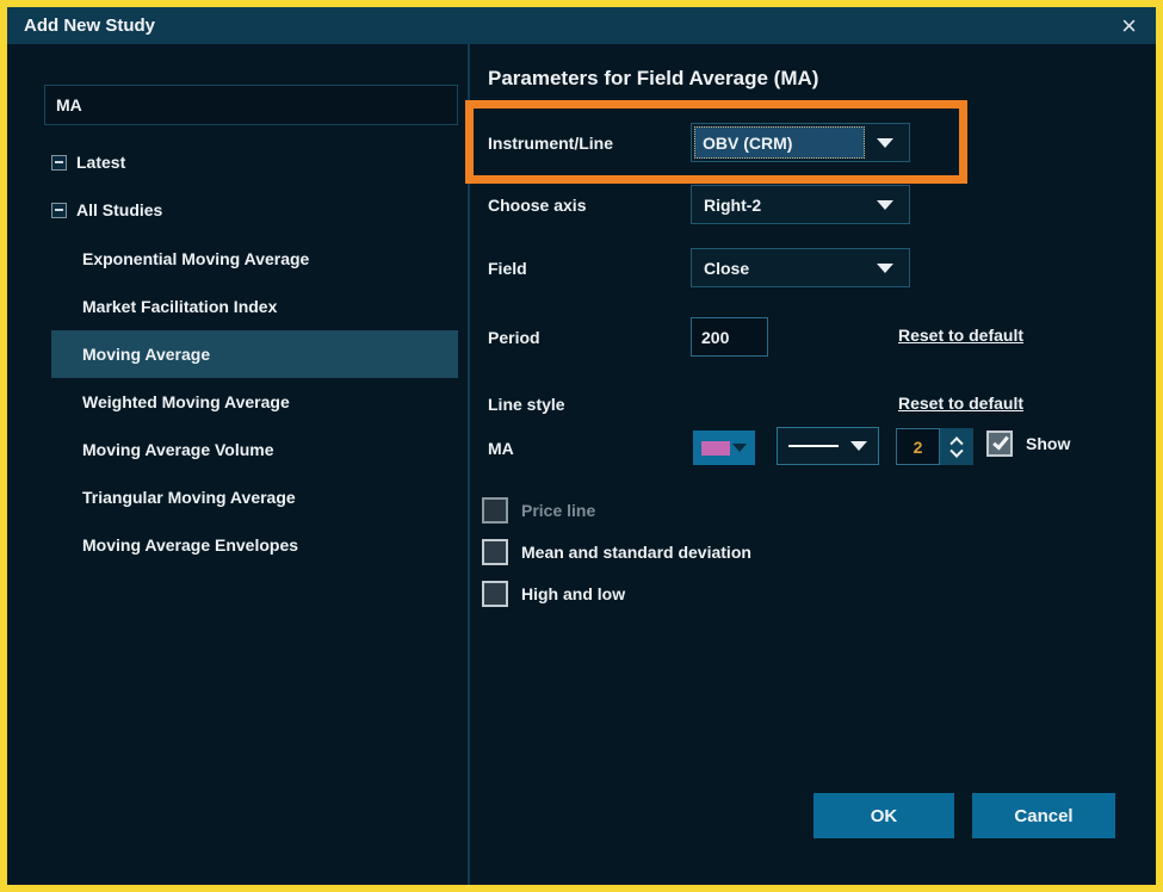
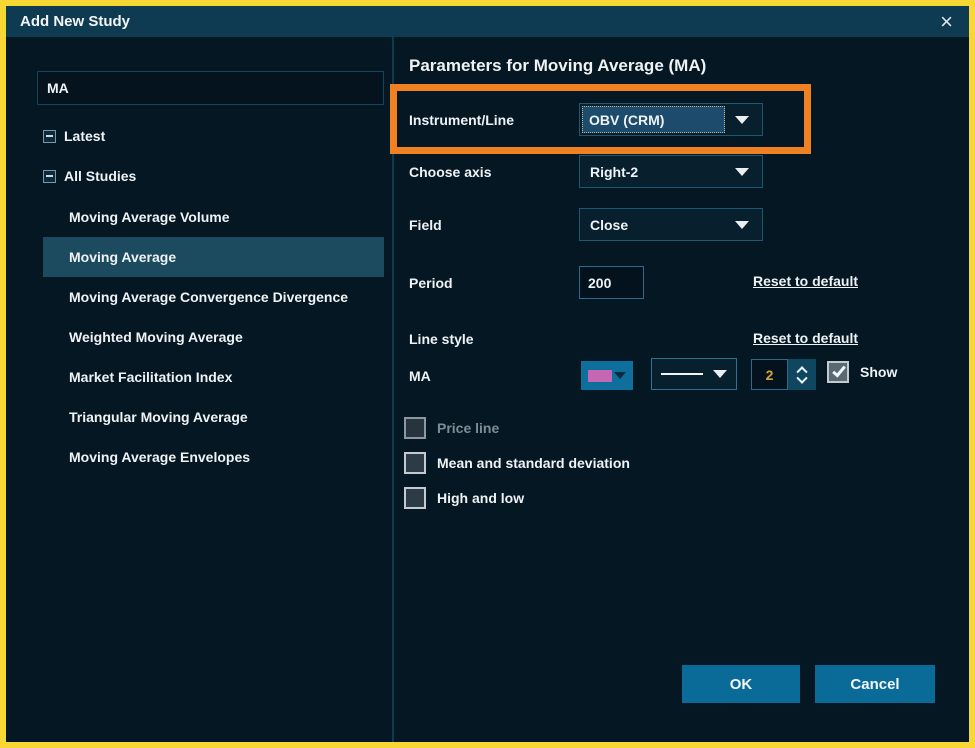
  Add New Study
  ×
  MA
  Latest
  All Studies
- Exponential Moving Average
- Market Facilitation Index
+ Moving Average Volume
  Moving Average
+ Moving Average Convergence Divergence
  Weighted Moving Average
- Moving Average Volume
+ Market Facilitation Index
  Triangular Moving Average
  Moving Average Envelopes
- Parameters for Field Average (MA)
+ Parameters for Moving Average (MA)
  Instrument/Line
  OBV (CRM)
  Choose axis
  Right-2
  Field
  Close
  Period
  200
  Reset to default
  Line style
  Reset to default
  MA
  2
  Show
  Price line
  Mean and standard deviation
  High and low
  OK
  Cancel
